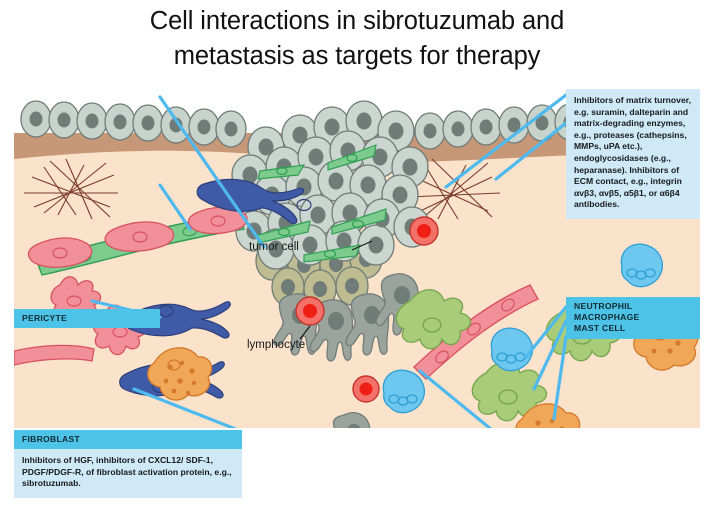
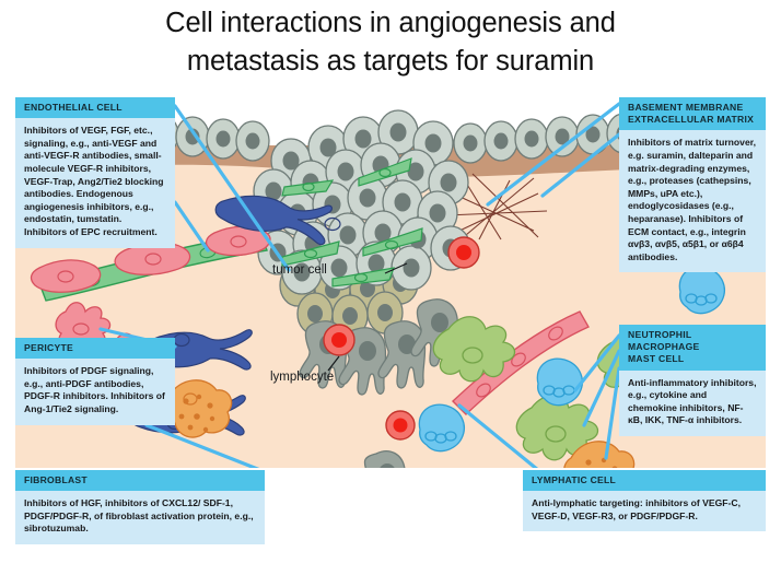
- Cell interactions in sibrotuzumab and
+ Cell interactions in angiogenesis and
- metastasis as targets for therapy
+ metastasis as targets for suramin
  tumor cell
  lymphocyte
+ ENDOTHELIAL CELL
+ Inhibitors of VEGF, FGF, etc., signaling, e.g., anti-VEGF and anti-VEGF-R antibodies, small-molecule VEGF-R inhibitors, VEGF-Trap, Ang2/Tie2 blocking antibodies. Endogenous angiogenesis inhibitors, e.g., endostatin, tumstatin. Inhibitors of EPC recruitment.
  PERICYTE
+ Inhibitors of PDGF signaling, e.g., anti-PDGF antibodies, PDGF-R inhibitors. Inhibitors of Ang-1/Tie2 signaling.
  FIBROBLAST
  Inhibitors of HGF, inhibitors of CXCL12/ SDF-1, PDGF/PDGF-R, of fibroblast activation protein, e.g., sibrotuzumab.
+ BASEMENT MEMBRANE
+ EXTRACELLULAR MATRIX
  Inhibitors of matrix turnover, e.g. suramin, dalteparin and matrix-degrading enzymes, e.g., proteases (cathepsins, MMPs, uPA etc.), endoglycosidases (e.g., heparanase). Inhibitors of ECM contact, e.g., integrin αvβ3, αvβ5, α5β1, or α6β4 antibodies.
  NEUTROPHIL
  MACROPHAGE
  MAST CELL
+ Anti-inflammatory inhibitors, e.g., cytokine and chemokine inhibitors, NF-κB, IKK, TNF-α inhibitors.
+ LYMPHATIC CELL
+ Anti-lymphatic targeting: inhibitors of VEGF-C, VEGF-D, VEGF-R3, or PDGF/PDGF-R.
